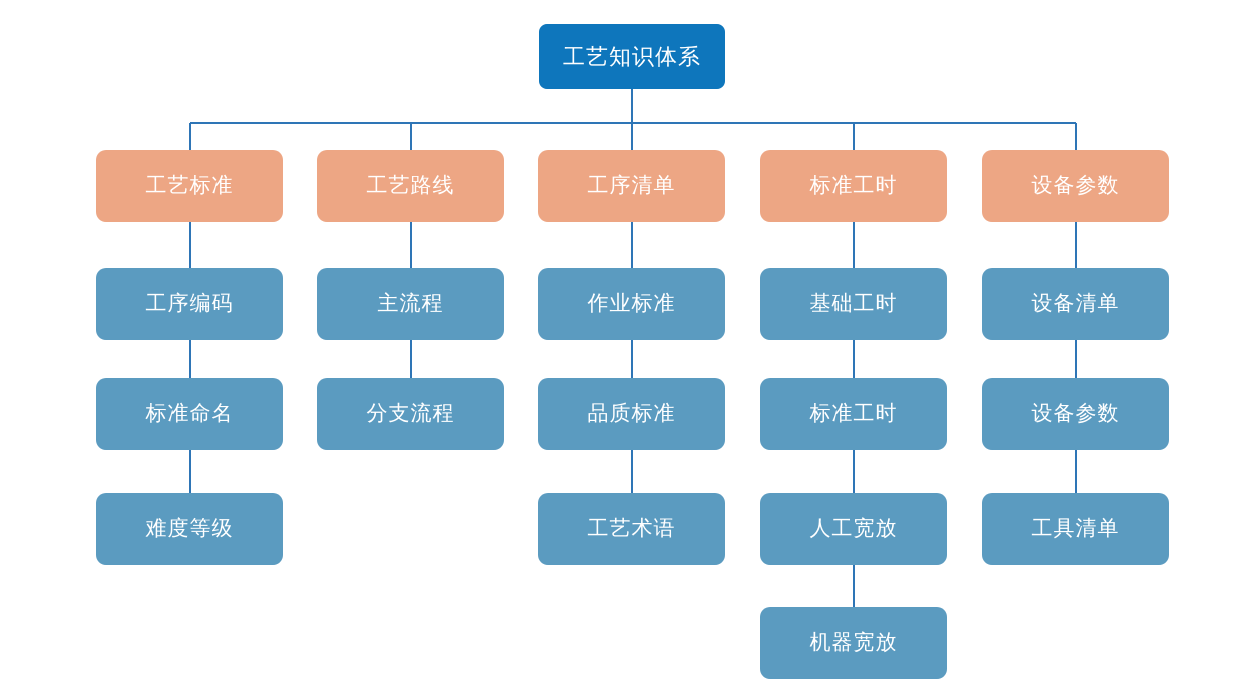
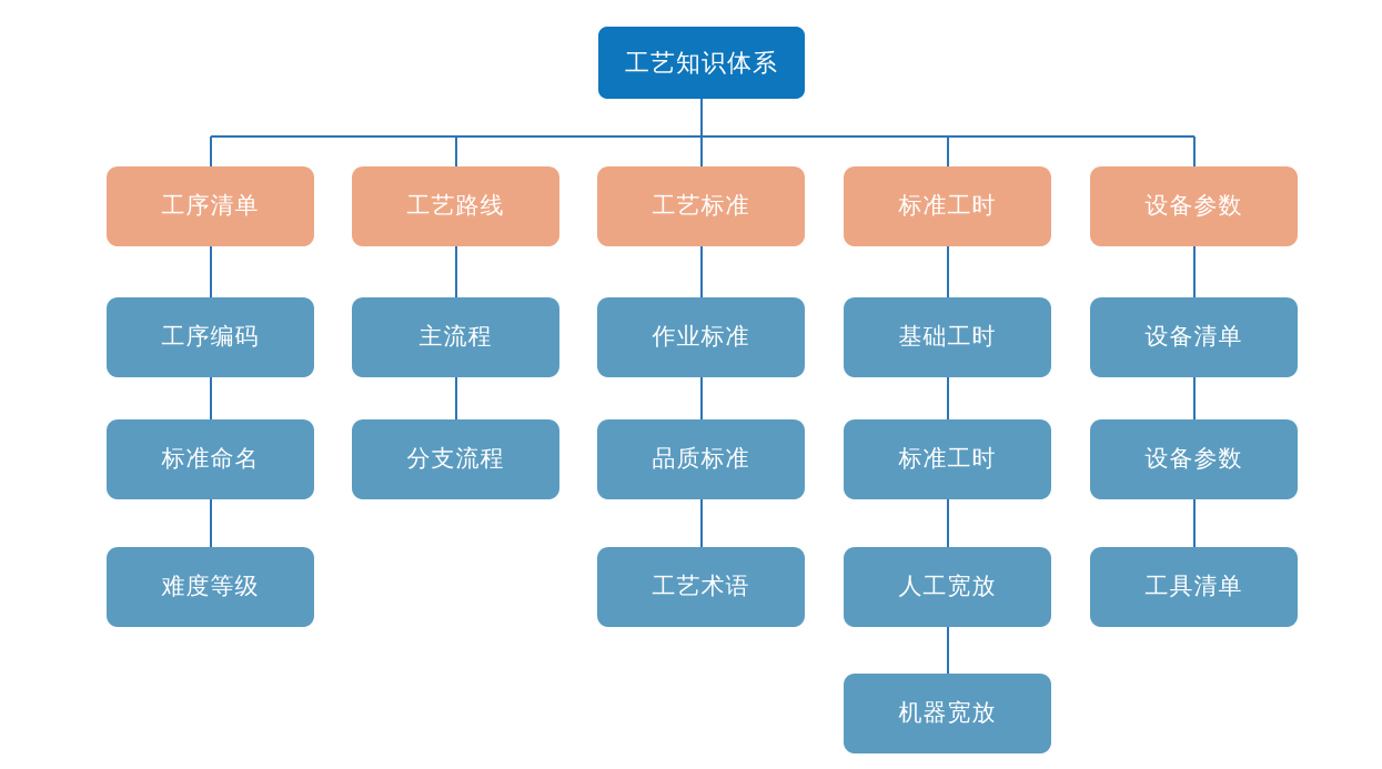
  工艺知识体系
- 工艺标准
+ 工序清单
  工序编码
  标准命名
  难度等级
  工艺路线
  主流程
  分支流程
- 工序清单
+ 工艺标准
  作业标准
  品质标准
  工艺术语
  标准工时
  基础工时
  标准工时
  人工宽放
  机器宽放
  设备参数
  设备清单
  设备参数
  工具清单
